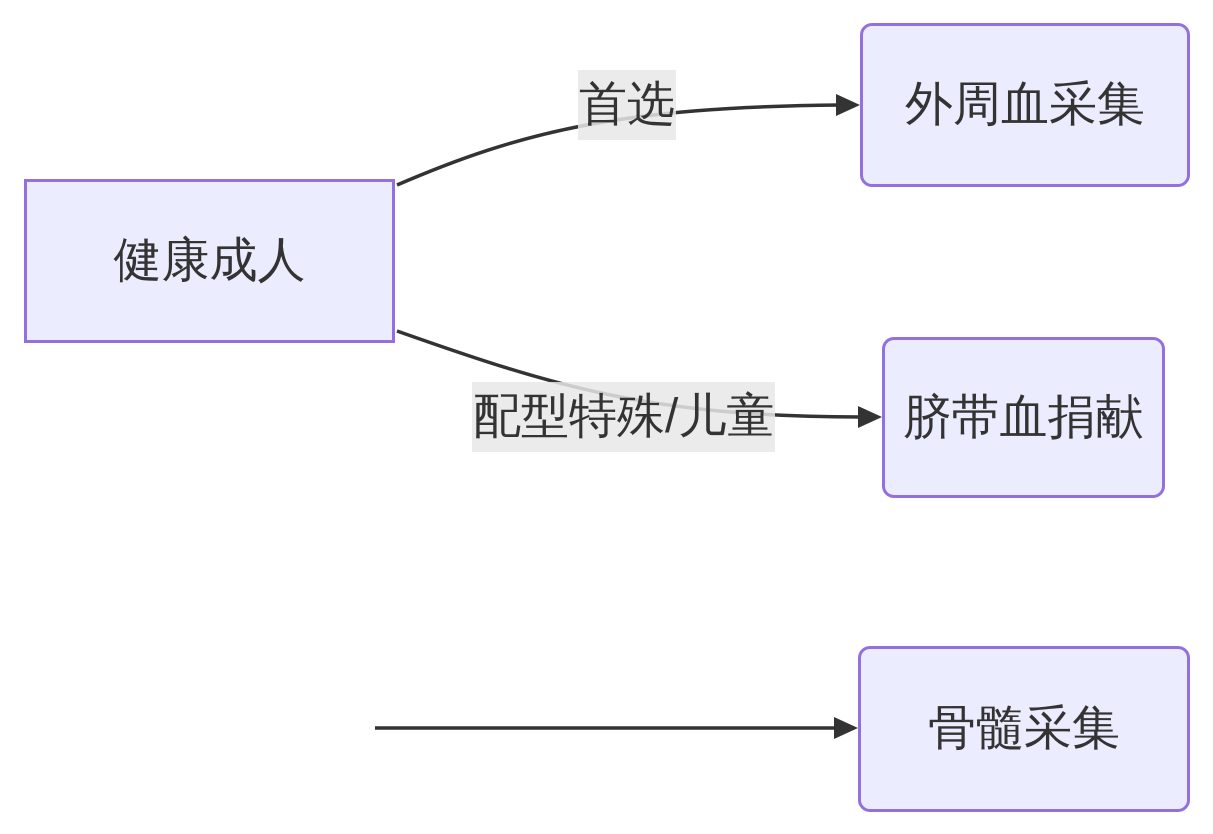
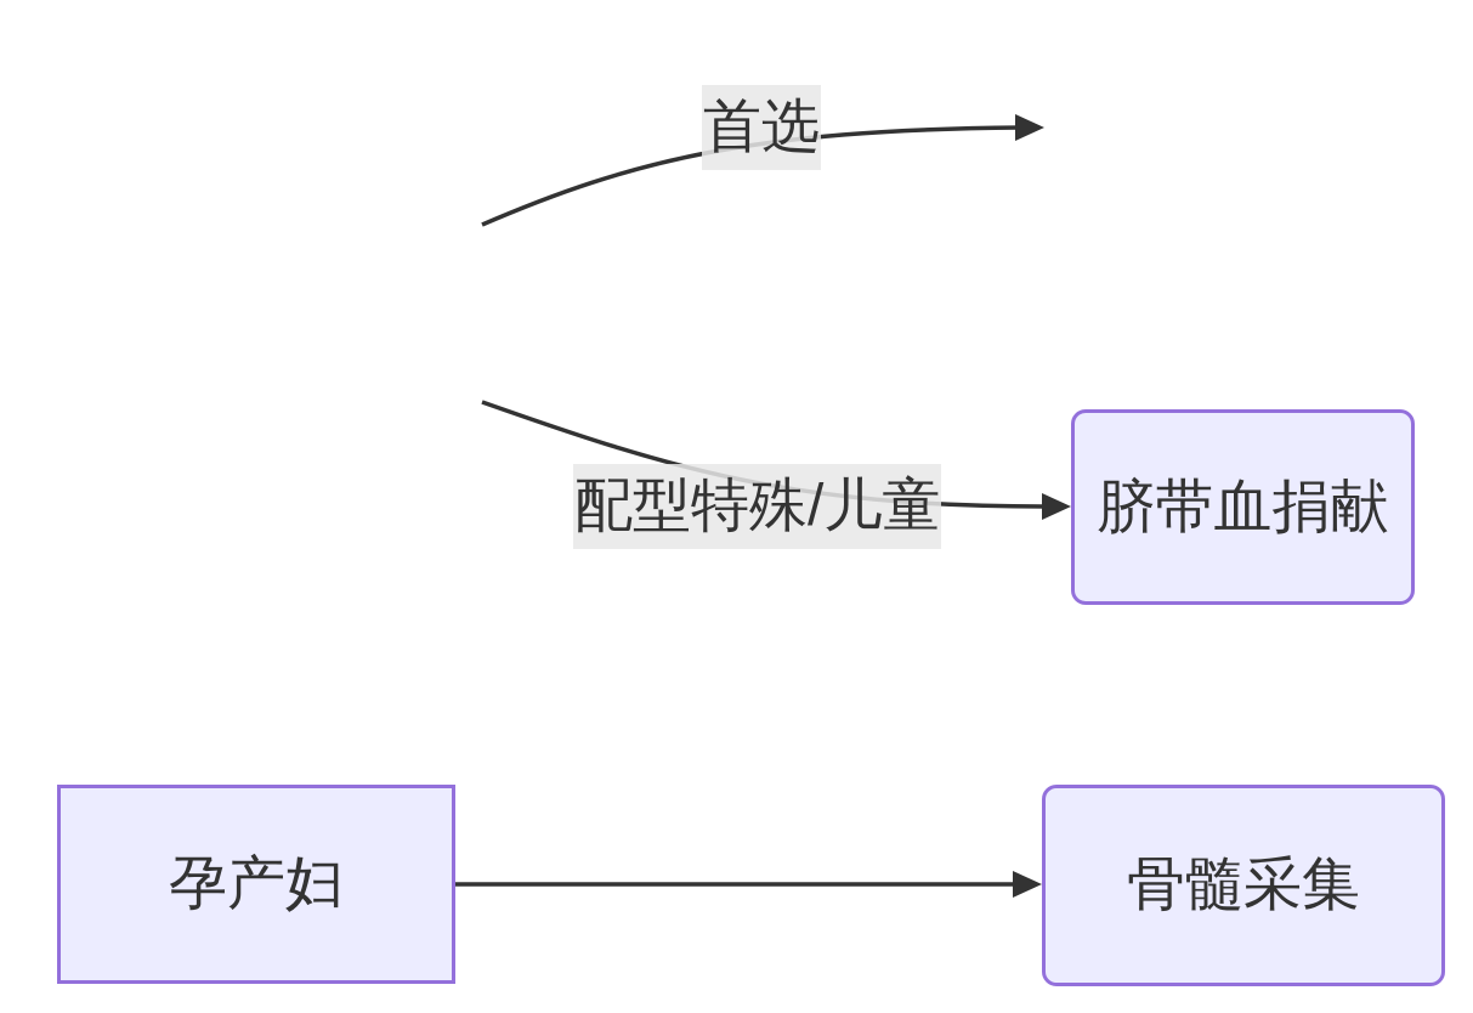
- 健康成人
- 外周血采集
  脐带血捐献
+ 孕产妇
  骨髓采集
  首选
  配型特殊/儿童
